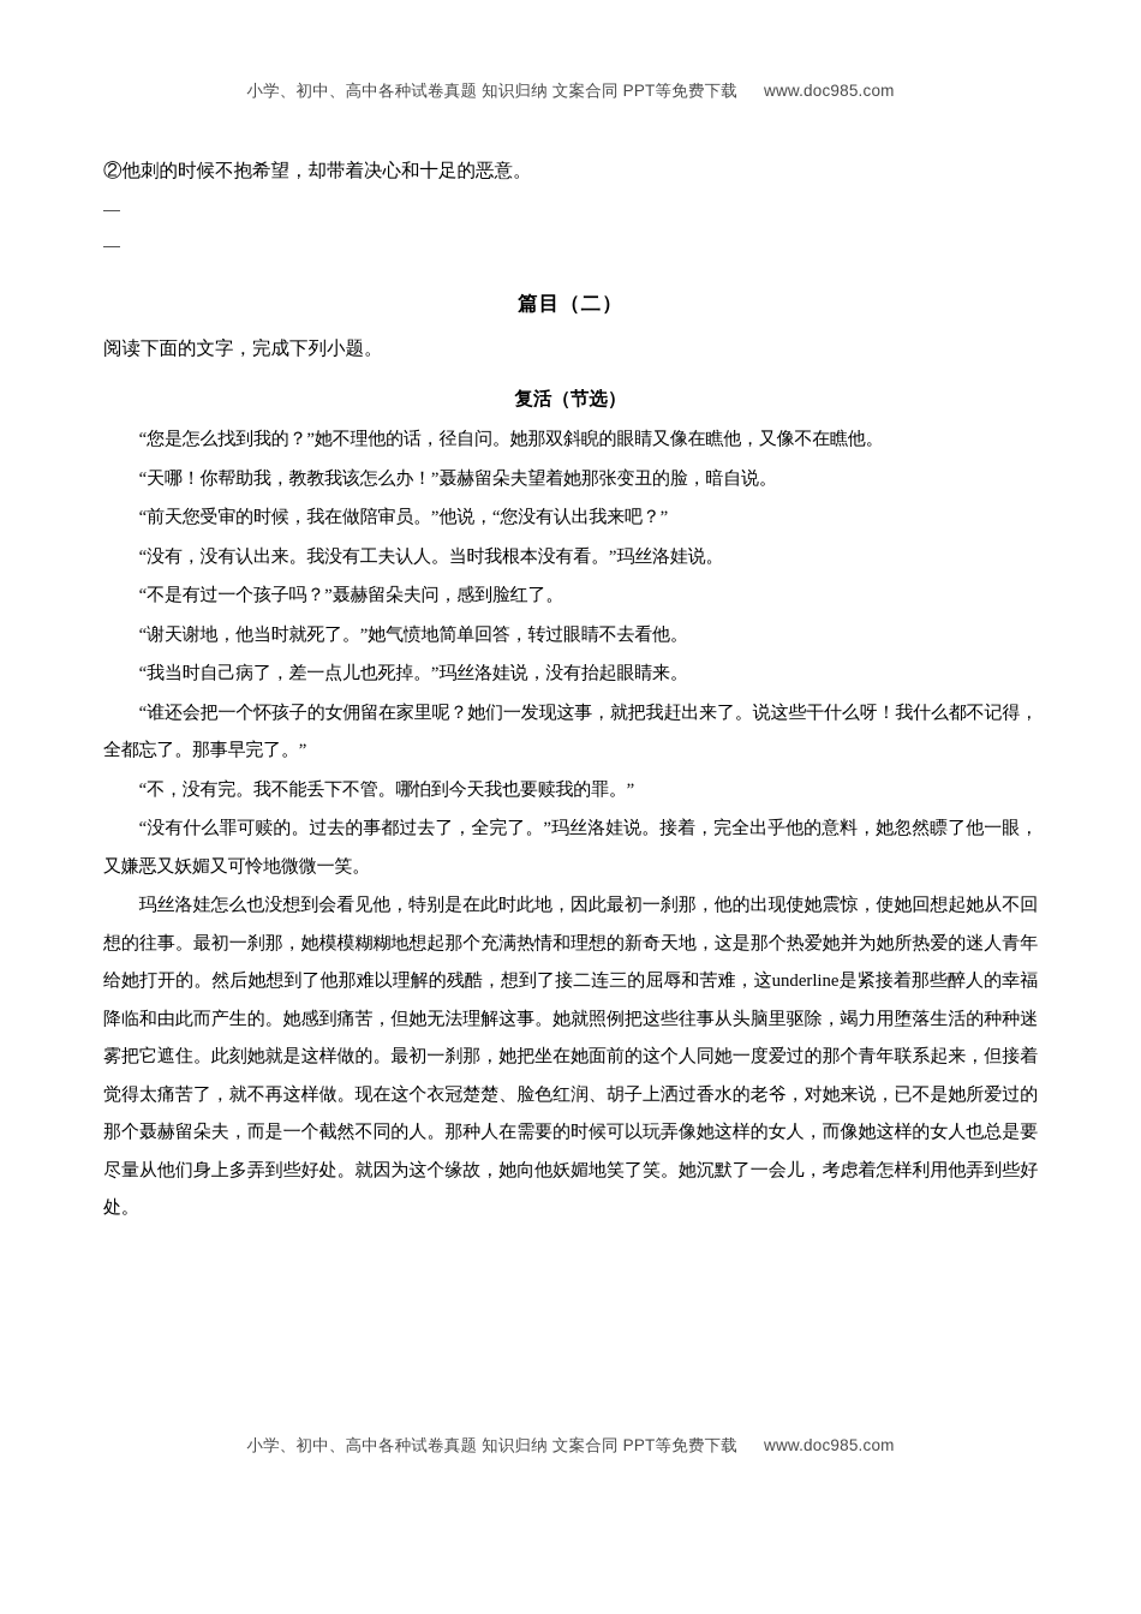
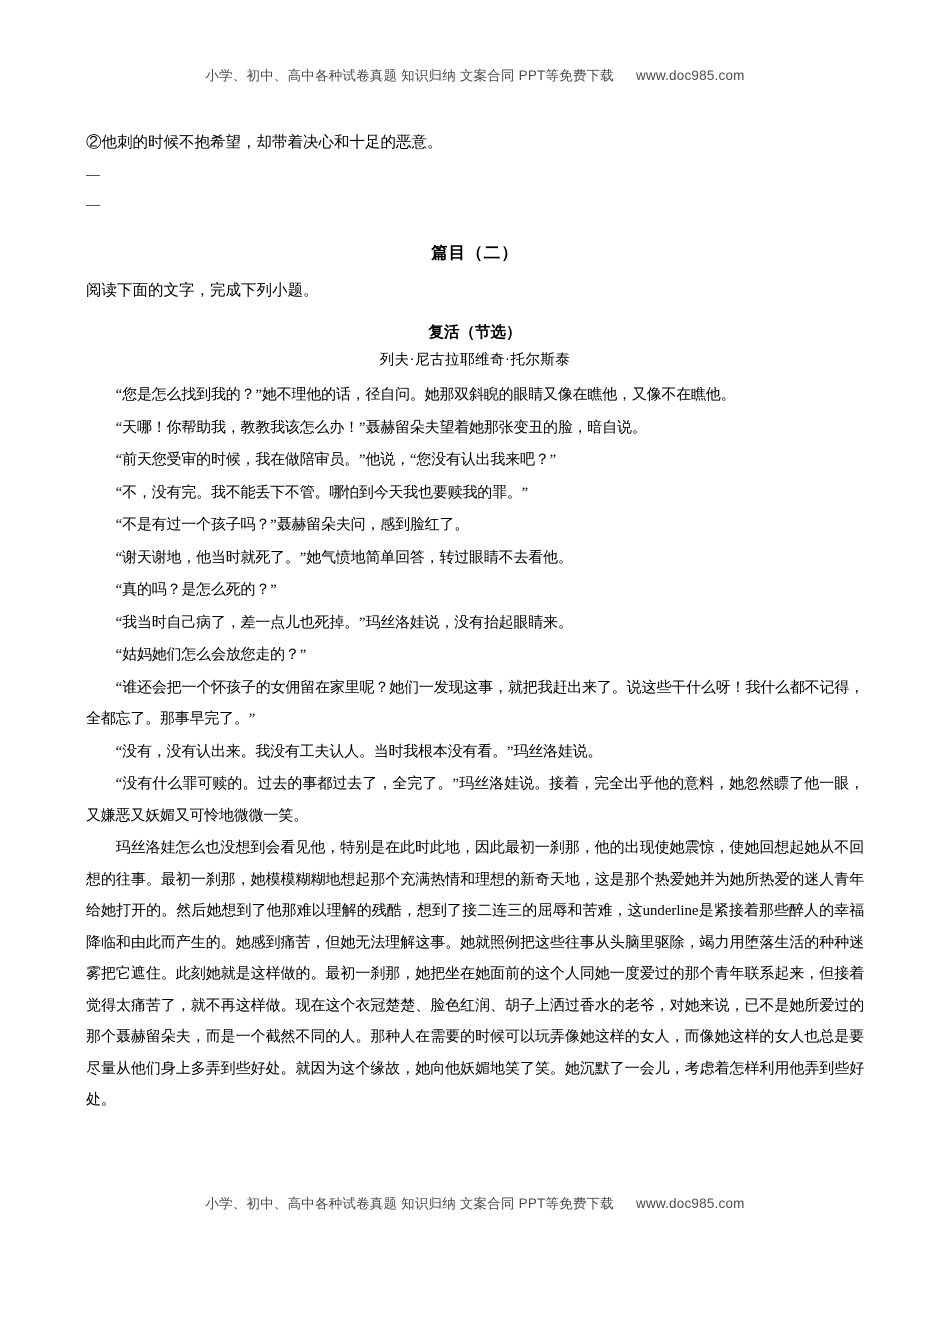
  小学、初中、高中各种试卷真题 知识归纳 文案合同 PPT等免费下载 www.doc985.com
  ②他刺的时候不抱希望，却带着决心和十足的恶意。
  篇目（二）
  阅读下面的文字，完成下列小题。
  复活（节选）
+ 列夫·尼古拉耶维奇·托尔斯泰
  “您是怎么找到我的？”她不理他的话，径自问。她那双斜睨的眼睛又像在瞧他，又像不在瞧他。
  “天哪！你帮助我，教教我该怎么办！”聂赫留朵夫望着她那张变丑的脸，暗自说。
  “前天您受审的时候，我在做陪审员。”他说，“您没有认出我来吧？”
- “没有，没有认出来。我没有工夫认人。当时我根本没有看。”玛丝洛娃说。
+ “不，没有完。我不能丢下不管。哪怕到今天我也要赎我的罪。”
  “不是有过一个孩子吗？”聂赫留朵夫问，感到脸红了。
  “谢天谢地，他当时就死了。”她气愤地简单回答，转过眼睛不去看他。
+ “真的吗？是怎么死的？”
  “我当时自己病了，差一点儿也死掉。”玛丝洛娃说，没有抬起眼睛来。
+ “姑妈她们怎么会放您走的？”
  “谁还会把一个怀孩子的女佣留在家里呢？她们一发现这事，就把我赶出来了。说这些干什么呀！我什么都不记得，全都忘了。那事早完了。”
- “不，没有完。我不能丢下不管。哪怕到今天我也要赎我的罪。”
+ “没有，没有认出来。我没有工夫认人。当时我根本没有看。”玛丝洛娃说。
  “没有什么罪可赎的。过去的事都过去了，全完了。”玛丝洛娃说。接着，完全出乎他的意料，她忽然瞟了他一眼，又嫌恶又妖媚又可怜地微微一笑。
  玛丝洛娃怎么也没想到会看见他，特别是在此时此地，因此最初一刹那，他的出现使她震惊，使她回想起她从不回想的往事。最初一刹那，她模模糊糊地想起那个充满热情和理想的新奇天地，这是那个热爱她并为她所热爱的迷人青年给她打开的。然后她想到了他那难以理解的残酷，想到了接二连三的屈辱和苦难，这underline是紧接着那些醉人的幸福降临和由此而产生的。她感到痛苦，但她无法理解这事。她就照例把这些往事从头脑里驱除，竭力用堕落生活的种种迷雾把它遮住。此刻她就是这样做的。最初一刹那，她把坐在她面前的这个人同她一度爱过的那个青年联系起来，但接着觉得太痛苦了，就不再这样做。现在这个衣冠楚楚、脸色红润、胡子上洒过香水的老爷，对她来说，已不是她所爱过的那个聂赫留朵夫，而是一个截然不同的人。那种人在需要的时候可以玩弄像她这样的女人，而像她这样的女人也总是要尽量从他们身上多弄到些好处。就因为这个缘故，她向他妖媚地笑了笑。她沉默了一会儿，考虑着怎样利用他弄到些好处。
  小学、初中、高中各种试卷真题 知识归纳 文案合同 PPT等免费下载 www.doc985.com
